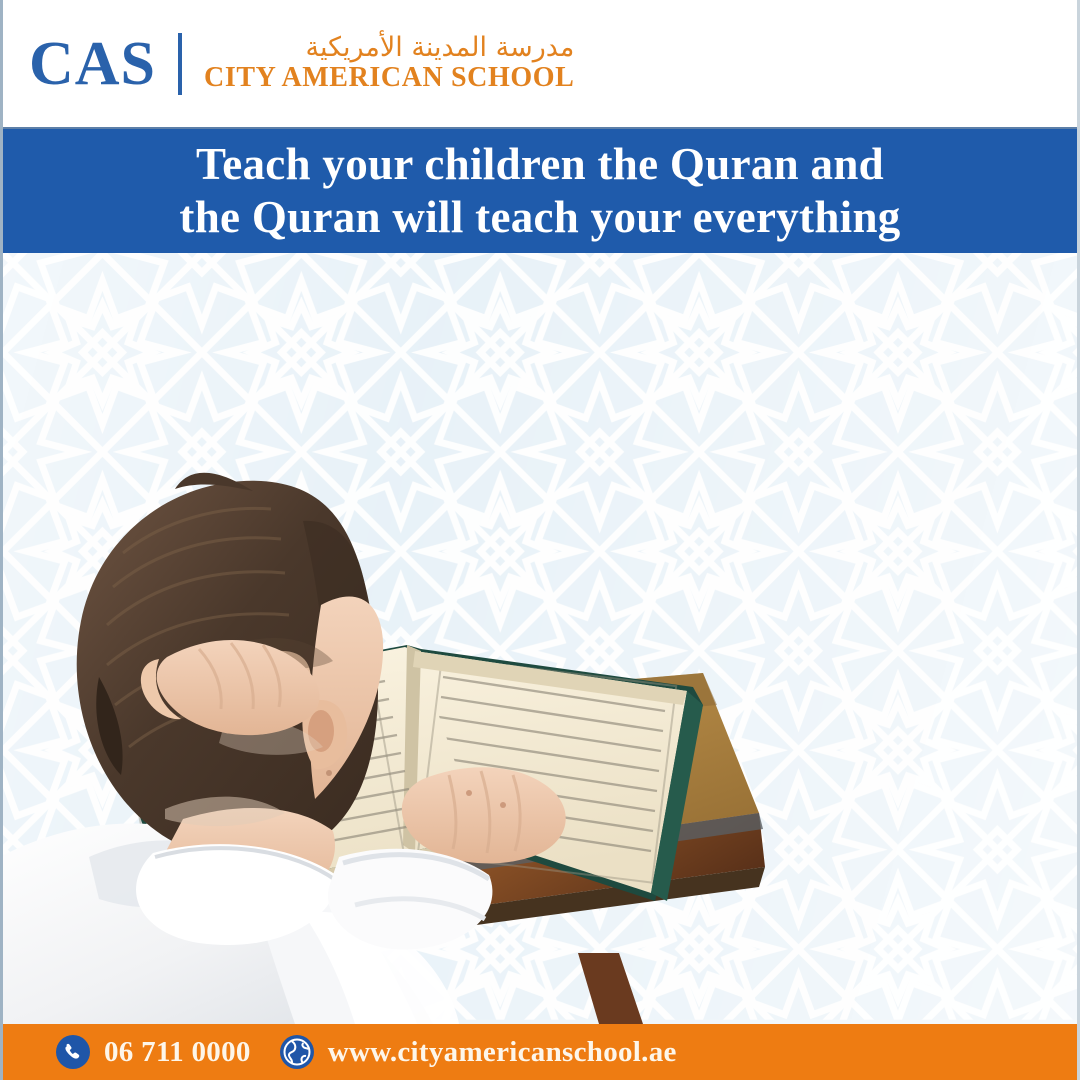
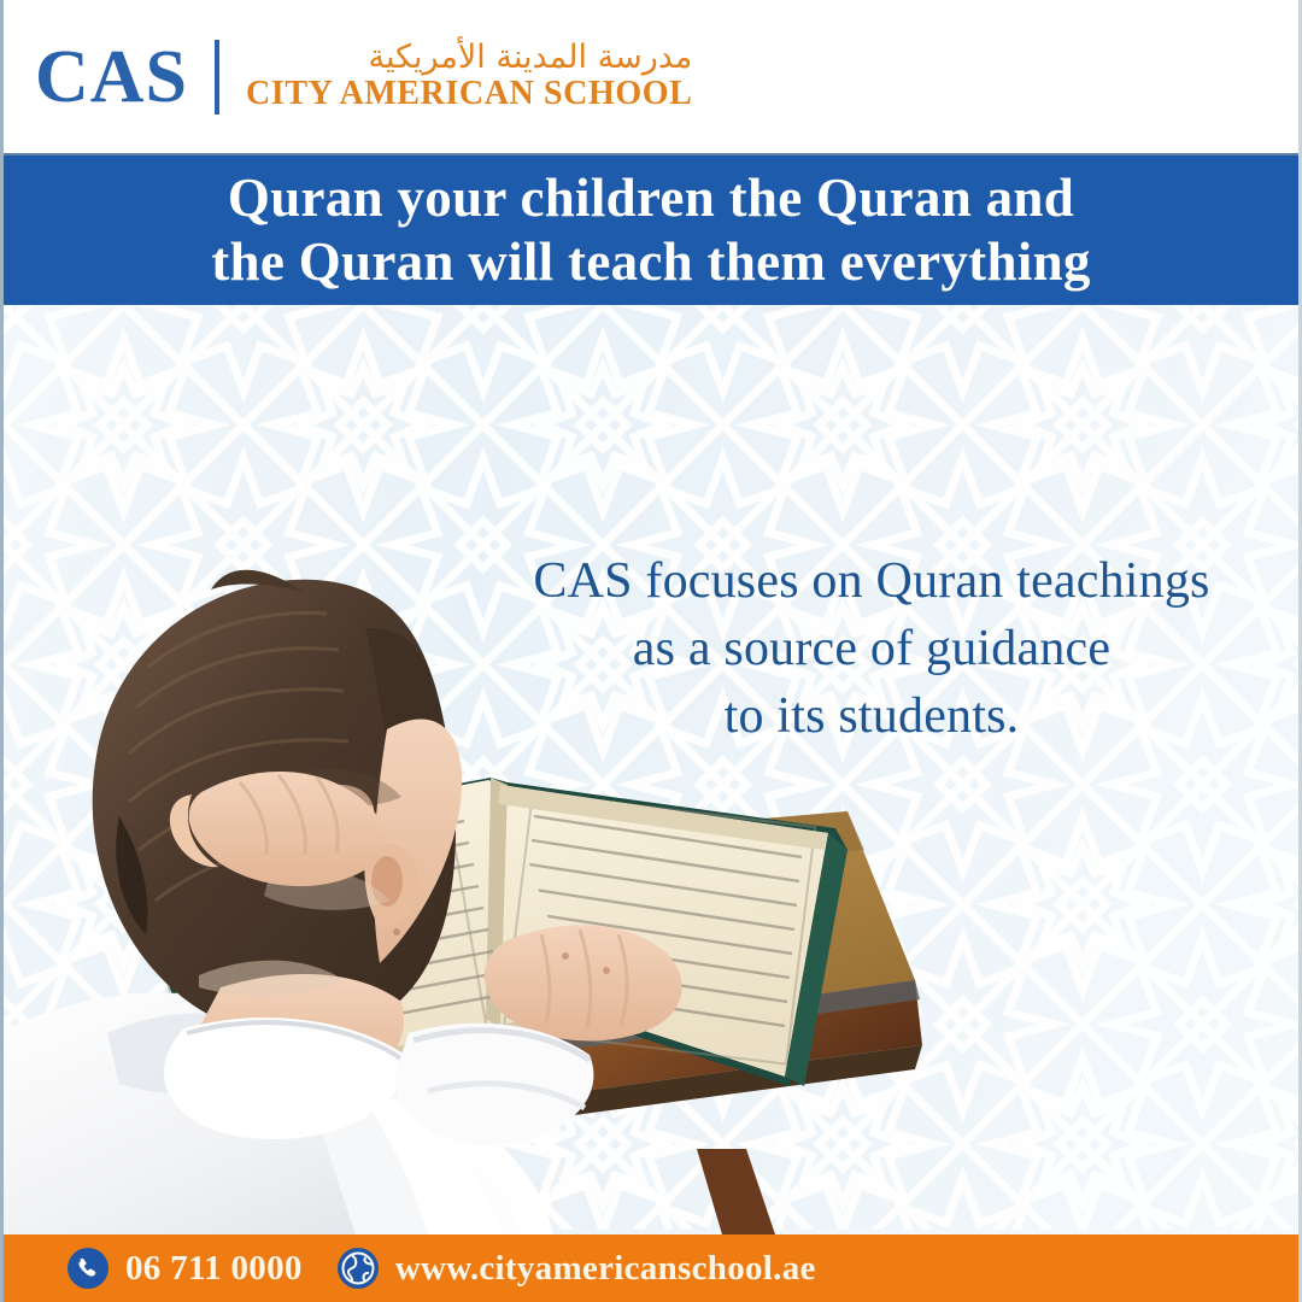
  CAS
  مدرسة المدينة الأمريكية
  CITY AMERICAN SCHOOL
- Teach your children the Quran and
+ Quran your children the Quran and
- the Quran will teach your everything
+ the Quran will teach them everything
+ CAS focuses on Quran teachings
+ as a source of guidance
+ to its students.
  06 711 0000
  www.cityamericanschool.ae
